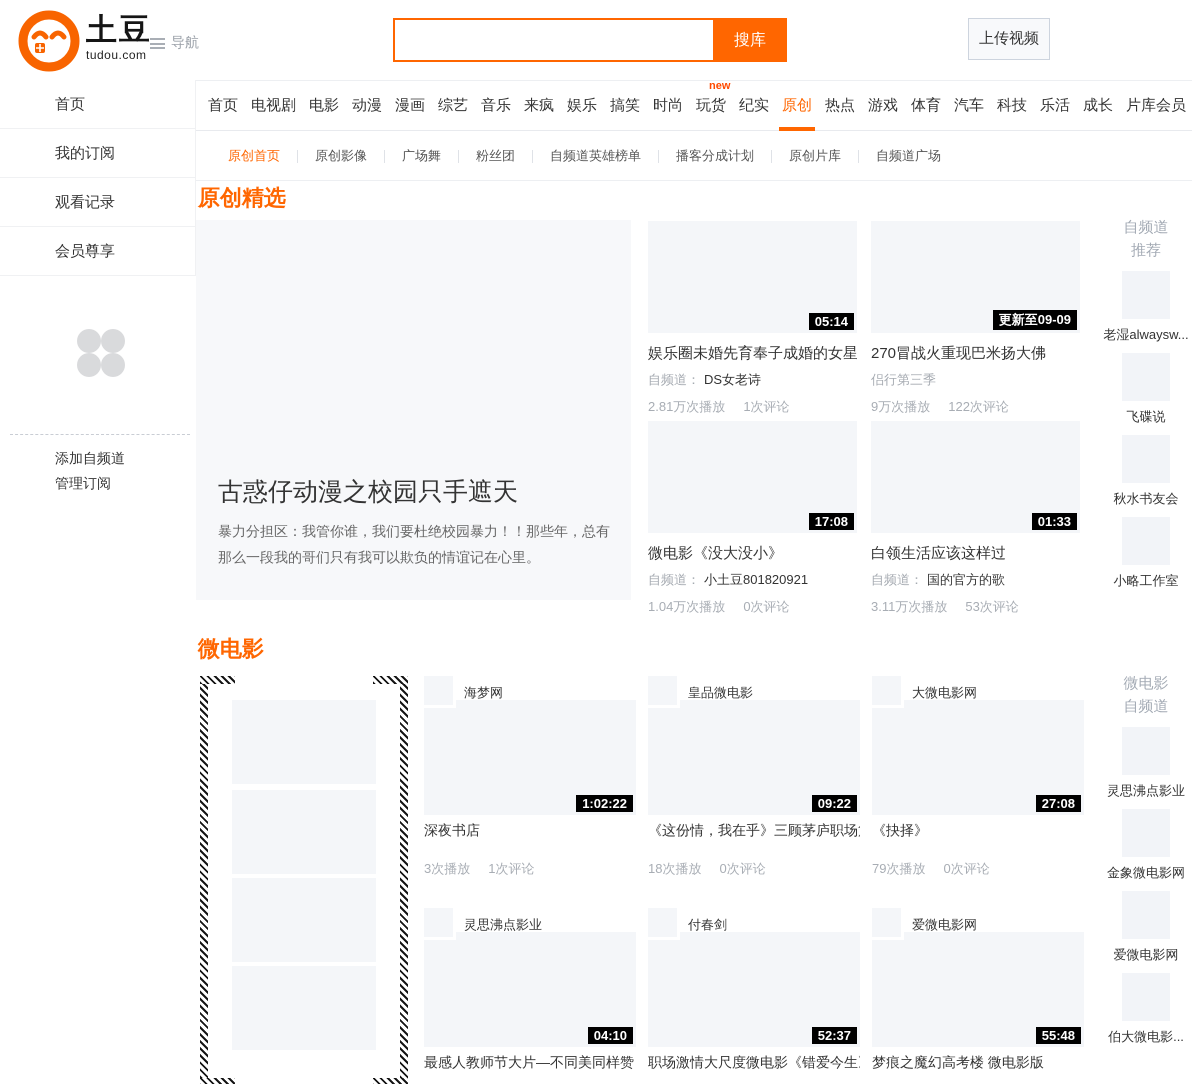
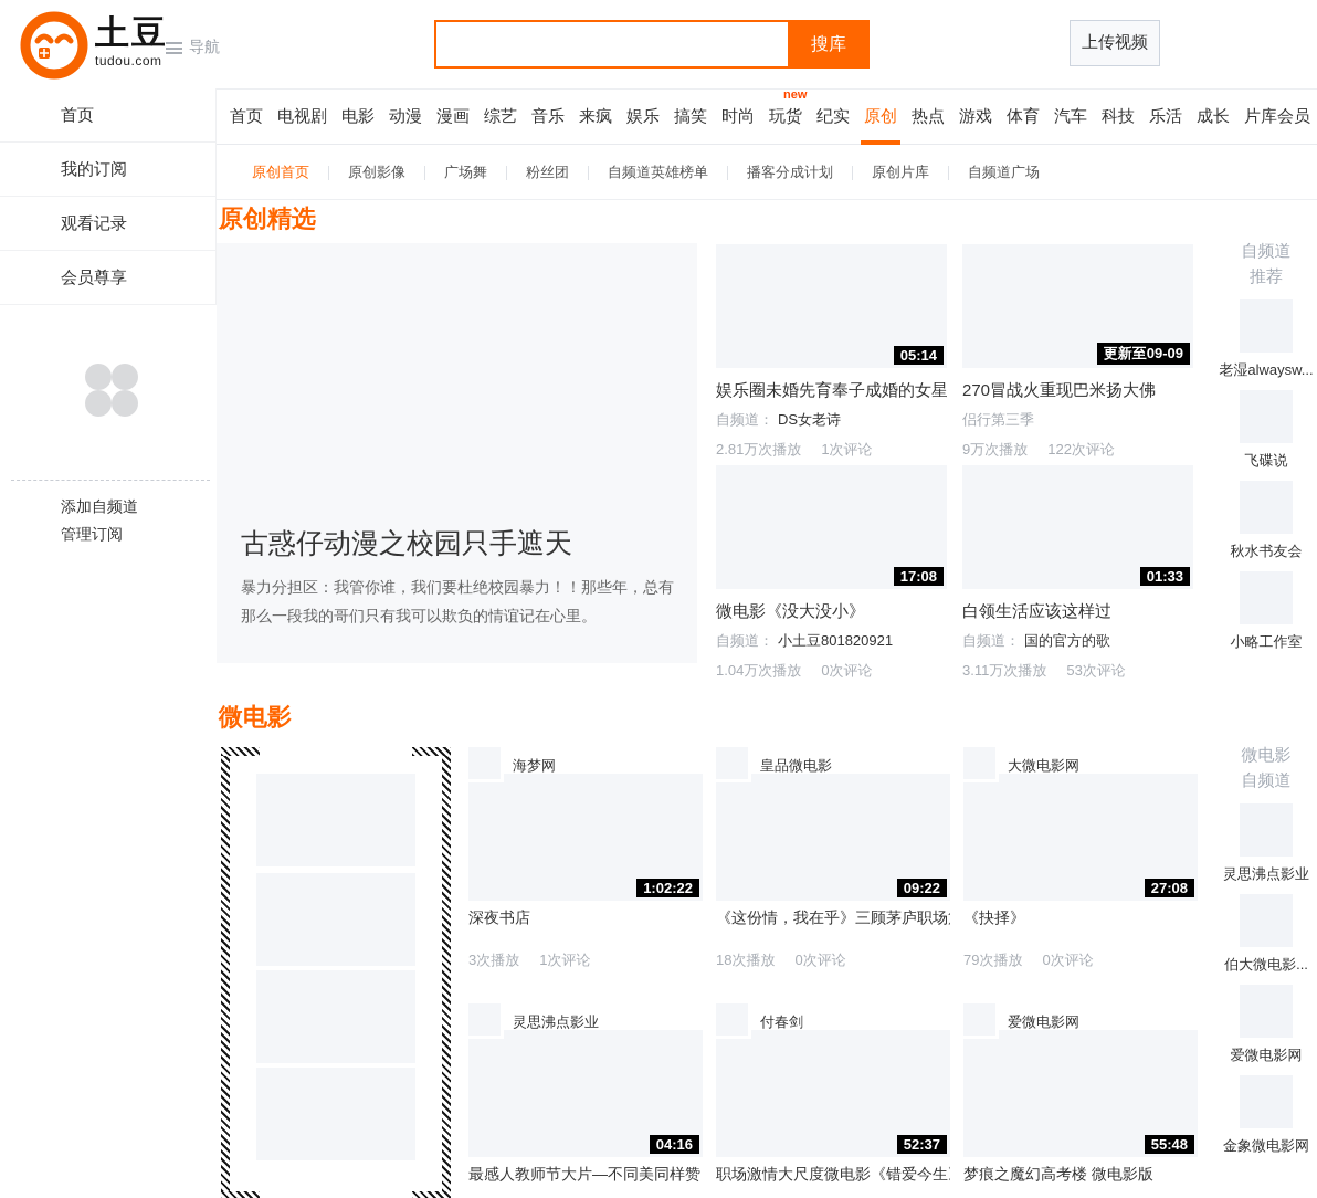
  土豆
  tudou.com
  导航
  搜库
  上传视频
  首页
  我的订阅
  观看记录
  会员尊享
  添加自频道
  管理订阅
  首页
  电视剧
  电影
  动漫
  漫画
  综艺
  音乐
  来疯
  娱乐
  搞笑
  时尚
  玩货
  new
  纪实
  原创
  热点
  游戏
  体育
  汽车
  科技
  乐活
  成长
  片库
  会员
  原创首页
  原创影像
  广场舞
  粉丝团
  自频道英雄榜单
  播客分成计划
  原创片库
  自频道广场
  原创精选
  古惑仔动漫之校园只手遮天
  暴力分担区：我管你谁，我们要杜绝校园暴力！！那些年，总有那么一段我的哥们只有我可以欺负的情谊记在心里。
  05:14
  娱乐圈未婚先育奉子成婚的女星
  自频道： DS女老诗
  2.81万次播放 1次评论
  更新至09-09
  270冒战火重现巴米扬大佛
  侣行第三季
  9万次播放 122次评论
  17:08
  微电影《没大没小》
  自频道： 小土豆801820921
  1.04万次播放 0次评论
  01:33
  白领生活应该这样过
  自频道： 国的官方的歌
  3.11万次播放 53次评论
  自频道
  推荐
  老湿alwaysw...
  飞碟说
  秋水书友会
  小略工作室
  微电影
  海梦网
  1:02:22
  深夜书店
  3次播放 1次评论
  皇品微电影
  09:22
  《这份情，我在乎》三顾茅庐职场
  18次播放 0次评论
  大微电影网
  27:08
  《抉择》
  79次播放 0次评论
  灵思沸点影业
- 04:10
+ 04:16
  最感人教师节大片—不同美同样赞
  付春剑
  52:37
  职场激情大尺度微电影《错爱今生
  爱微电影网
  55:48
  梦痕之魔幻高考楼 微电影版
  微电影
  自频道
  灵思沸点影业
- 金象微电影网
+ 伯大微电影...
  爱微电影网
- 伯大微电影...
+ 金象微电影网
